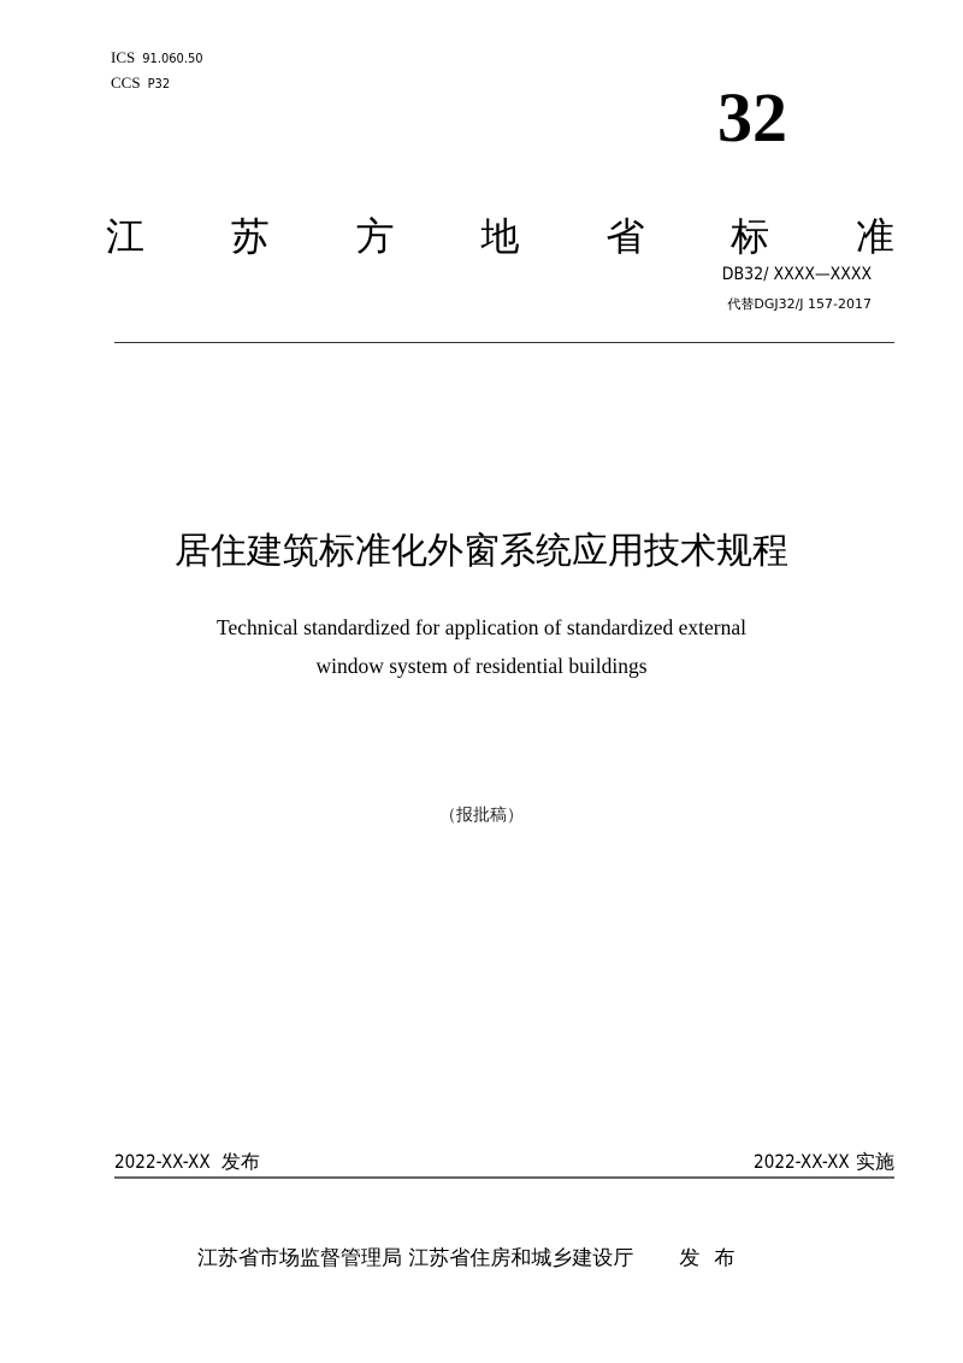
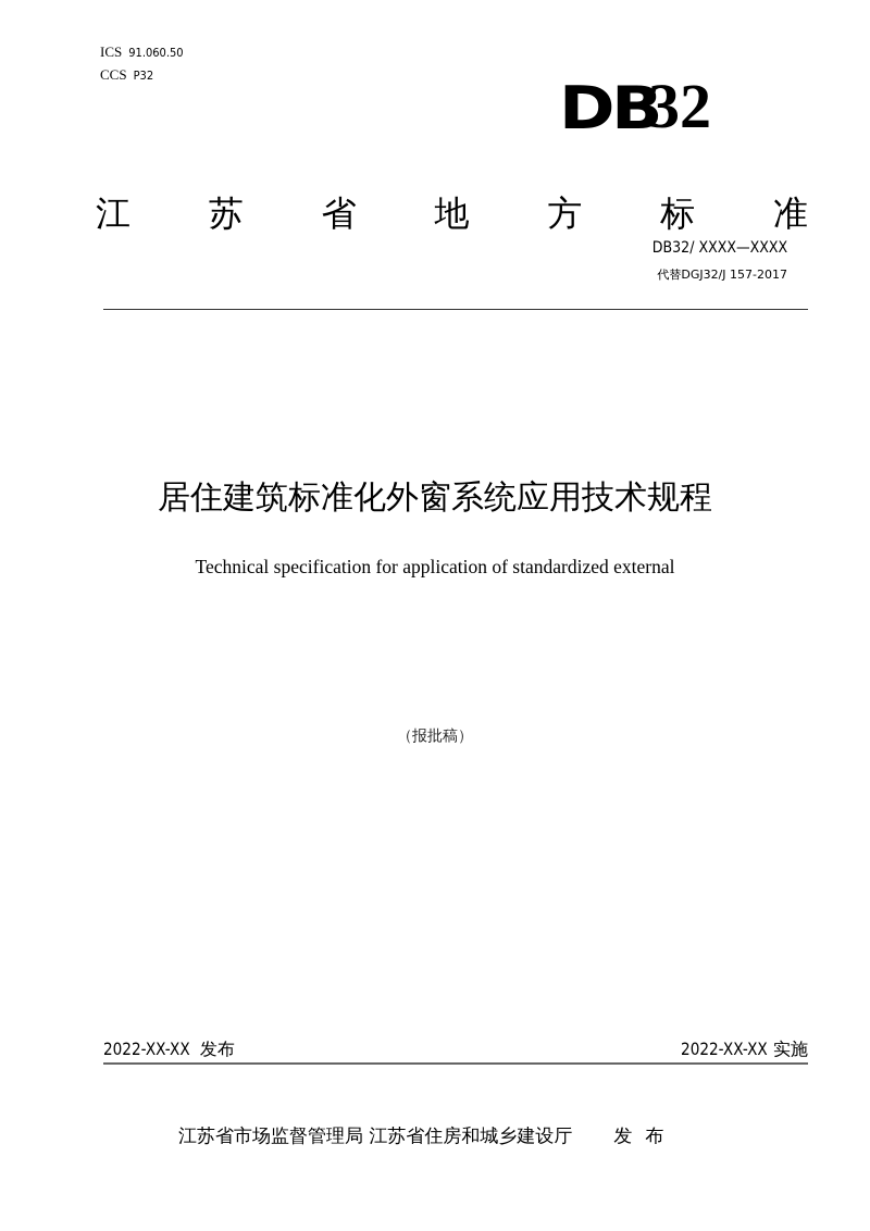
  ICS 91.060.50
  CCS P32
+ DB
  32
  江
  苏
- 方
+ 省
  地
- 省
+ 方
  标
  准
  DB32/ XXXX—XXXX
  代替DGJ32/J 157-2017
  居住建筑标准化外窗系统应用技术规程
- Technical standardized for application of standardized external
+ Technical specification for application of standardized external
- window system of residential buildings
  （报批稿）
  2022-XX-XX 发布
  2022-XX-XX 实施
  江苏省市场监督管理局 江苏省住房和城乡建设厅 发布
